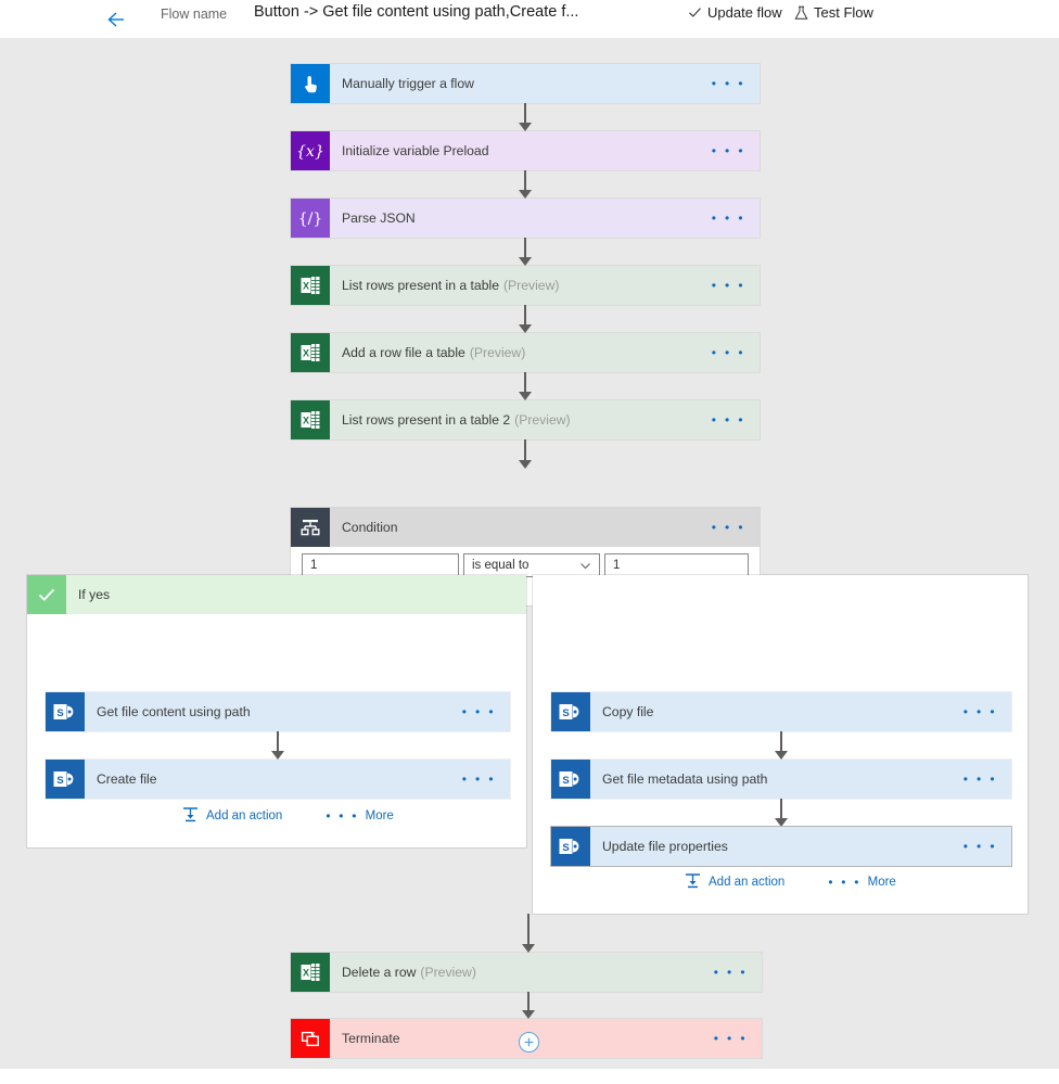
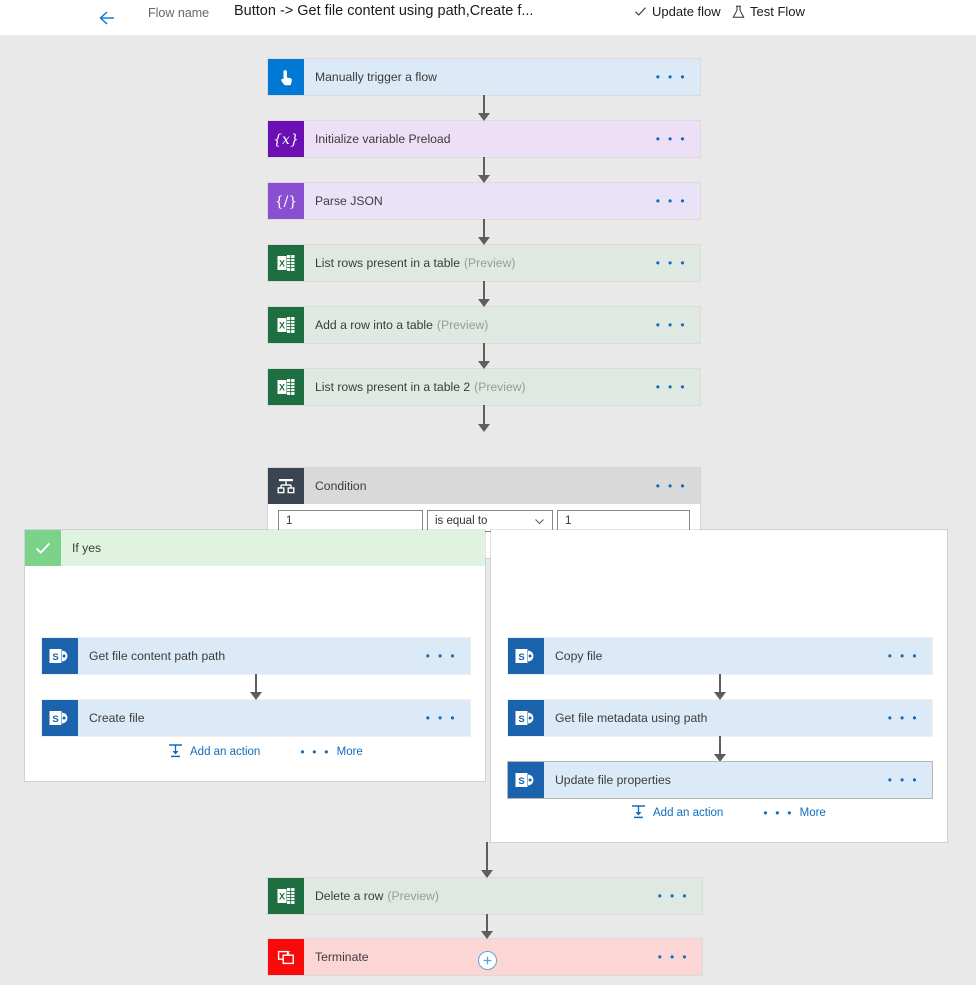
  Flow name
  Button -> Get file content using path,Create f...
  Update flow
  Test Flow
  Manually trigger a flow
  • • •
  {x}
  Initialize variable Preload
  • • •
  {/}
  Parse JSON
  • • •
  X
  List rows present in a table
  (Preview)
  • • •
  X
- Add a row file a table
+ Add a row into a table
  (Preview)
  • • •
  X
  List rows present in a table 2
  (Preview)
  • • •
  Condition
  • • •
  1
  is equal to
  1
  If yes
  S
- Get file content using path
+ Get file content path path
  • • •
  S
  Create file
  • • •
  Add an action
  • • •
  More
  S
  Copy file
  • • •
  S
  Get file metadata using path
  • • •
  S
  Update file properties
  • • •
  Add an action
  • • •
  More
  X
  Delete a row
  (Preview)
  • • •
  x
  Terminate
  • • •
